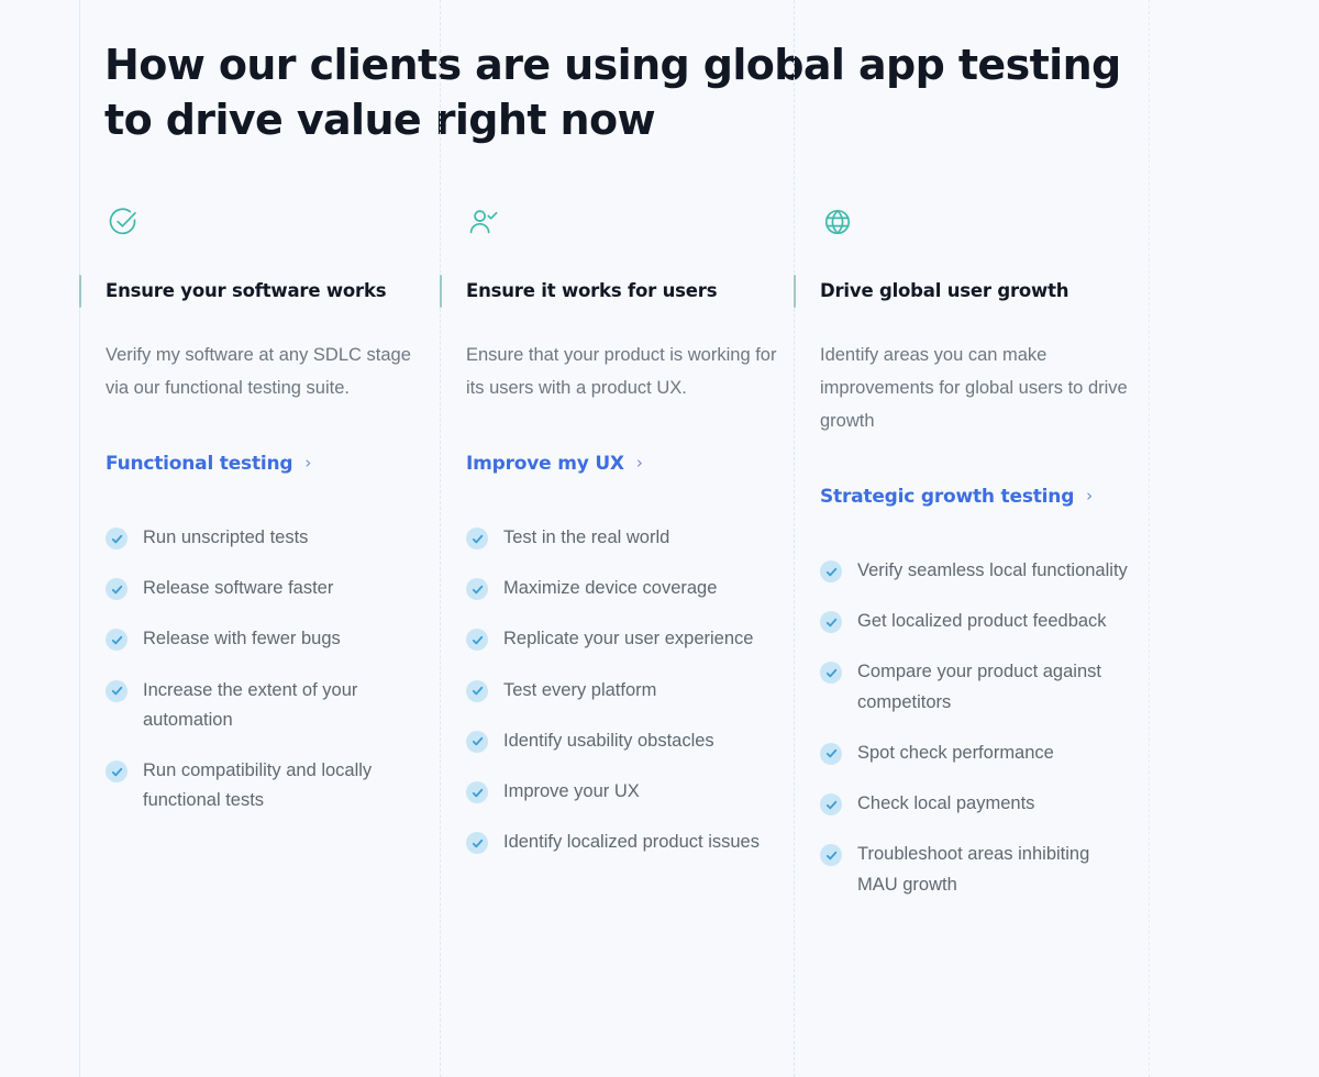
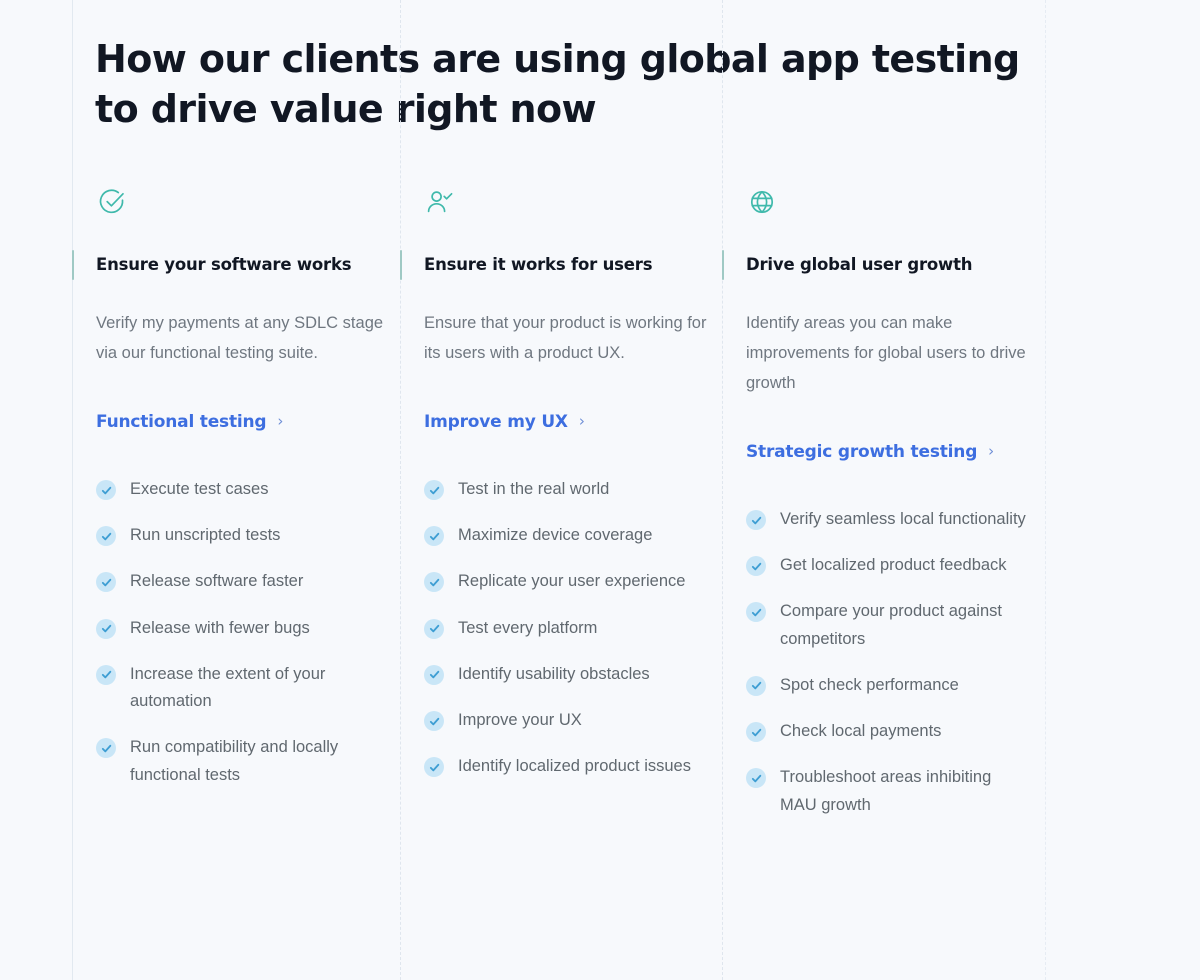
  How our clients are using global app testing to drive value right now
  Ensure your software works
- Verify my software at any SDLC stage via our functional testing suite.
+ Verify my payments at any SDLC stage via our functional testing suite.
  Functional testing
  ›
+ Execute test cases
  Run unscripted tests
  Release software faster
  Release with fewer bugs
  Increase the extent of your automation
  Run compatibility and locally functional tests
  Ensure it works for users
  Ensure that your product is working for its users with a product UX.
  Improve my UX
  ›
  Test in the real world
  Maximize device coverage
  Replicate your user experience
  Test every platform
  Identify usability obstacles
  Improve your UX
  Identify localized product issues
  Drive global user growth
  Identify areas you can make improvements for global users to drive growth
  Strategic growth testing
  ›
  Verify seamless local functionality
  Get localized product feedback
  Compare your product against competitors
  Spot check performance
  Check local payments
  Troubleshoot areas inhibiting MAU growth
